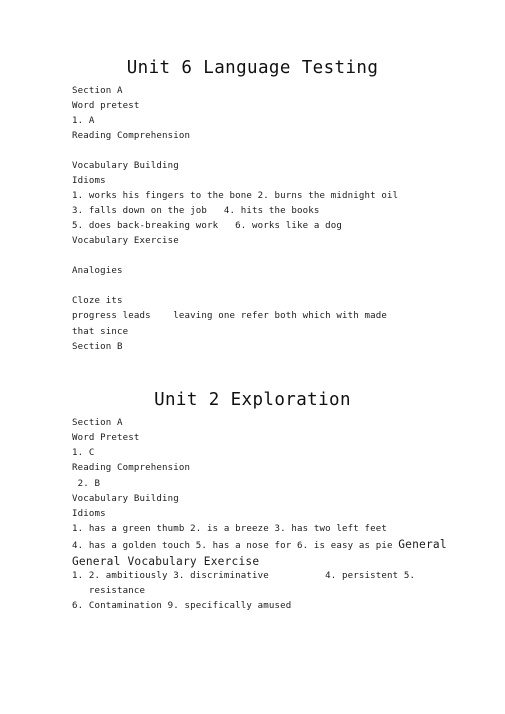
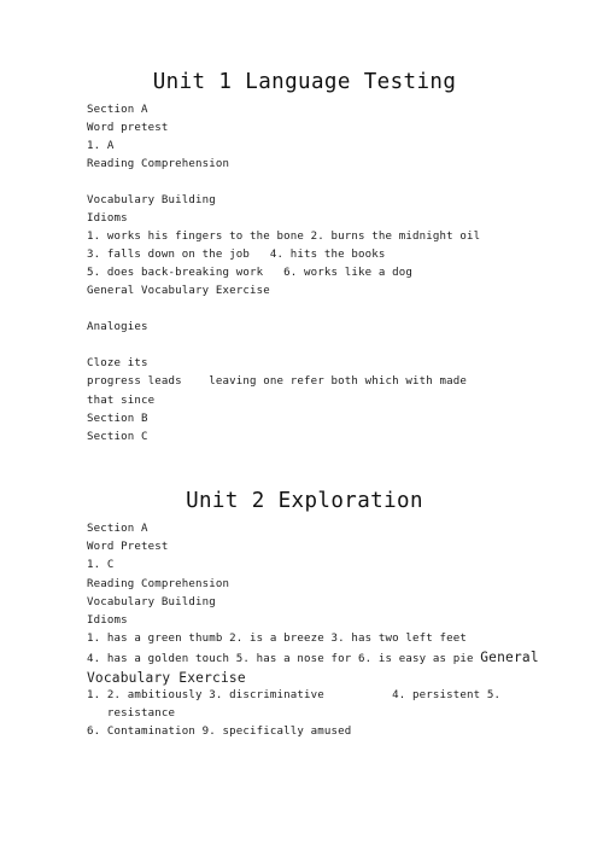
- Unit 6 Language Testing
+ Unit 1 Language Testing
  Section A
  Word pretest
  1. A
  Reading Comprehension
  Vocabulary Building
  Idioms
  1. works his fingers to the bone 2. burns the midnight oil
  3. falls down on the job 4. hits the books
  5. does back-breaking work 6. works like a dog
- Vocabulary Exercise
+ General Vocabulary Exercise
  Analogies
  Cloze its
  progress leads leaving one refer both which with made
  that since
  Section B
+ Section C
  Unit 2 Exploration
  Section A
  Word Pretest
  1. C
  Reading Comprehension
- 2. B
  Vocabulary Building
  Idioms
  1. has a green thumb 2. is a breeze 3. has two left feet
  4. has a golden touch 5. has a nose for 6. is easy as pie General
- General Vocabulary Exercise
+ Vocabulary Exercise
  1. 2. ambitiously 3. discriminative 4. persistent 5.
  resistance
  6. Contamination 9. specifically amused
